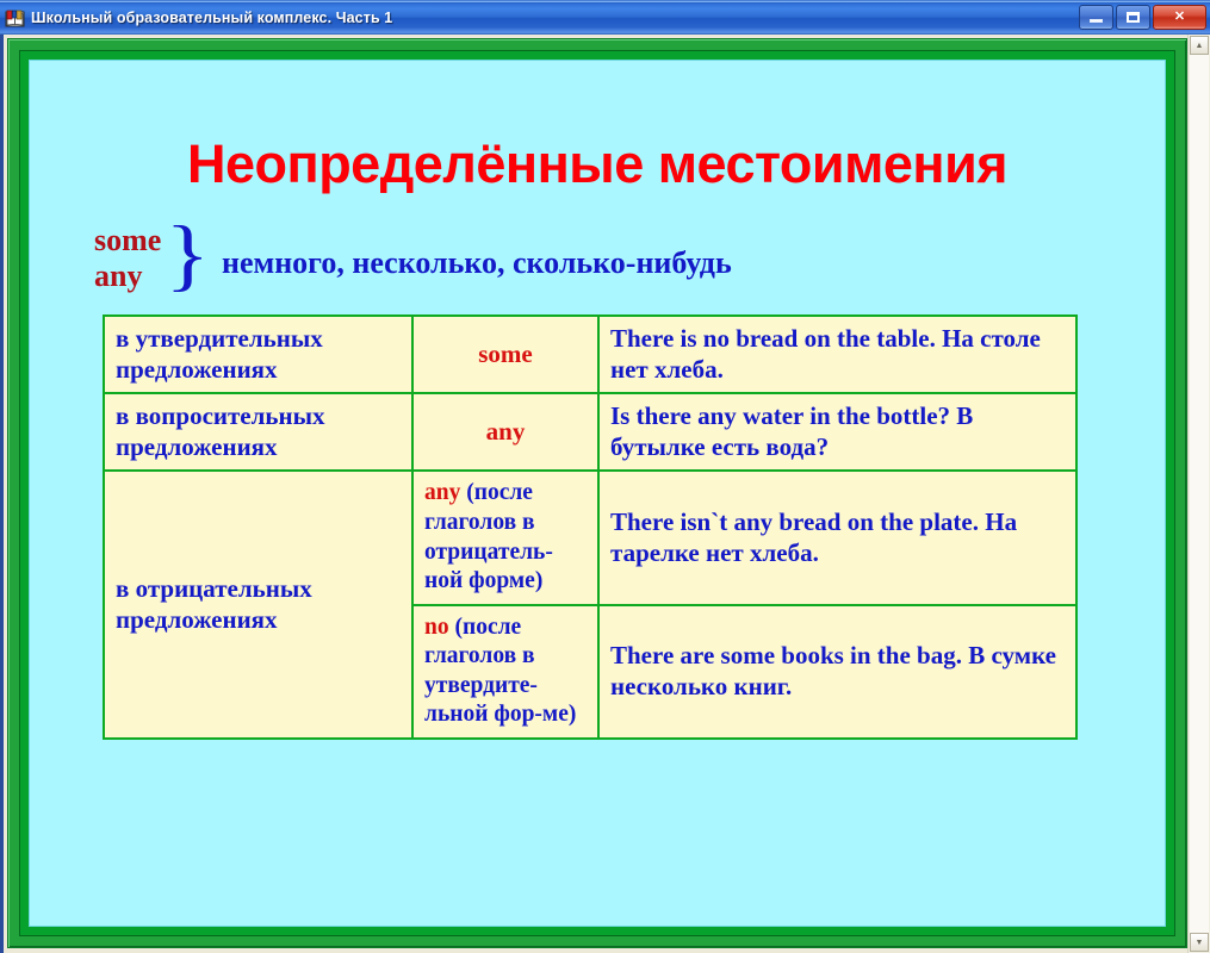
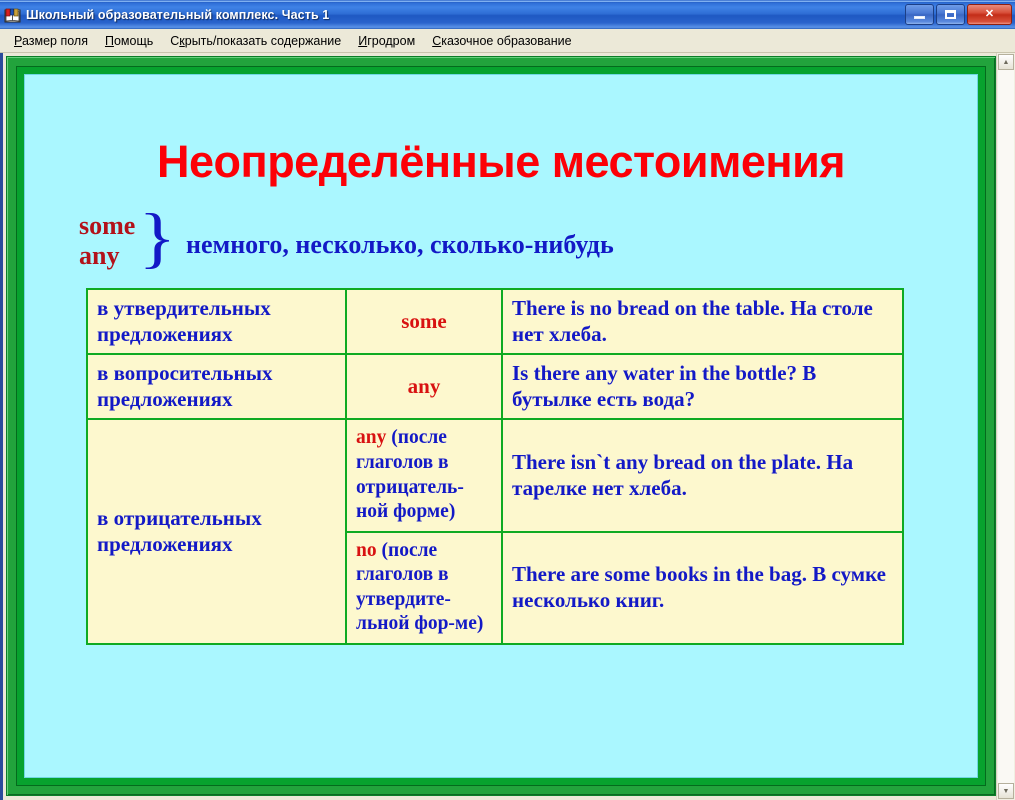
  Школьный образовательный комплекс. Часть 1
  ✕
+ Размер поля
+ Помощь
+ Скрыть/показать содержание
+ Игродром
+ Сказочное образование
  Неопределённые местоимения
  some
  any
  }
  немного, несколько, сколько-нибудь
  в утвердительных предложениях	some	There is no bread on the table. На столе нет хлеба.
  в вопросительных предложениях	any	Is there any water in the bottle? В бутылке есть вода?
  в отрицательных предложениях	any (после глаголов в отрицатель-ной форме)	There isn`t any bread on the plate. На тарелке нет хлеба.
  no (после глаголов в утвердите-льной фор-ме)	There are some books in the bag. В сумке несколько книг.
